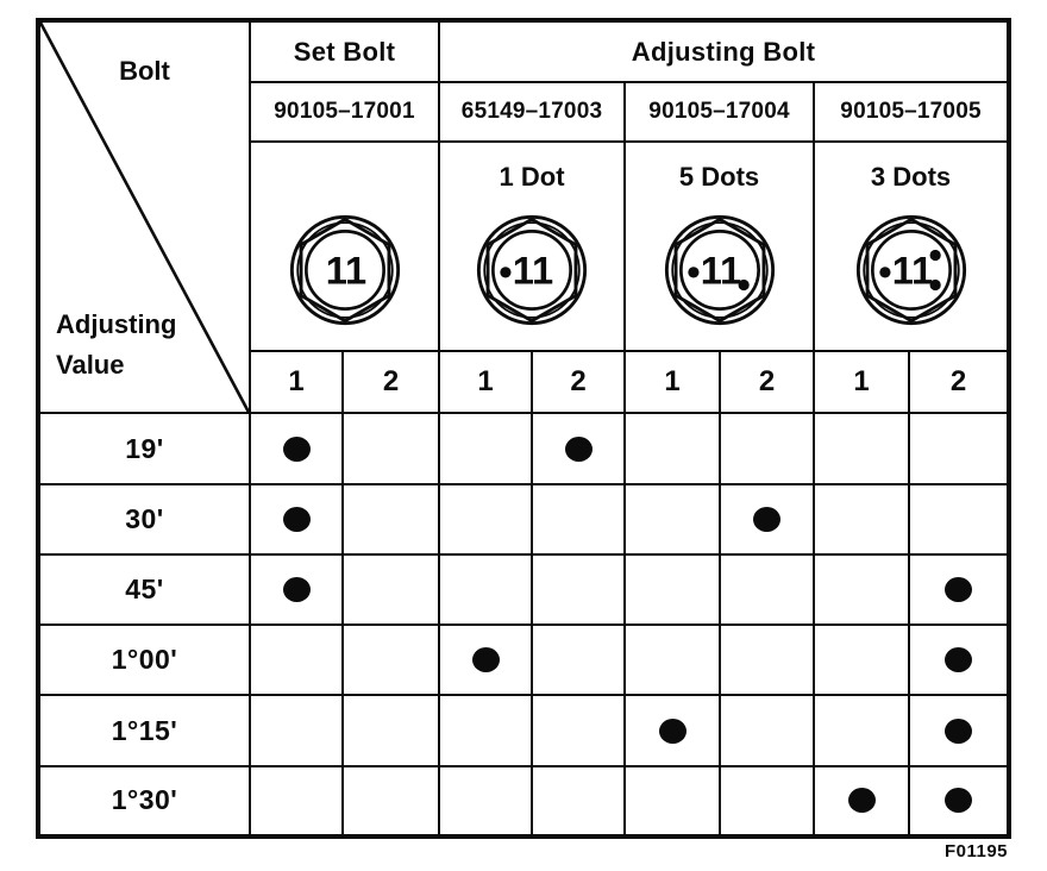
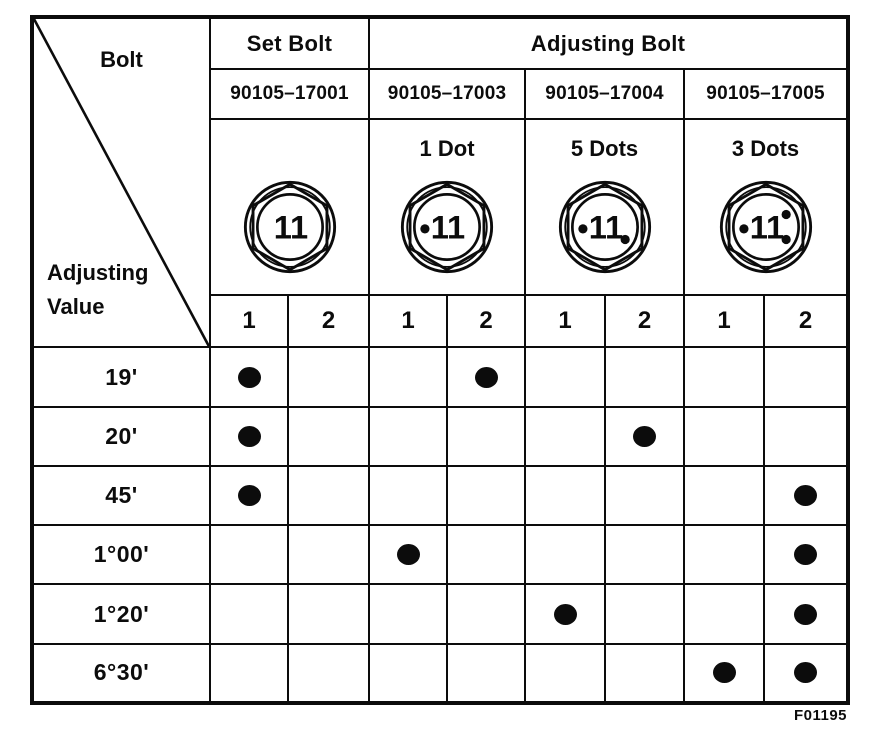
  Bolt Adjusting Value	Set Bolt	Adjusting Bolt
- 90105–17001	65149–17003	90105–17004	90105–17005
+ 90105–17001	90105–17003	90105–17004	90105–17005
  11	1 Dot 11	5 Dots 11	3 Dots 11
  1	2	1	2	1	2	1	2
  19'
- 30'
+ 20'
  45'
  1°00'
- 1°15'
+ 1°20'
- 1°30'
+ 6°30'
  F01195
